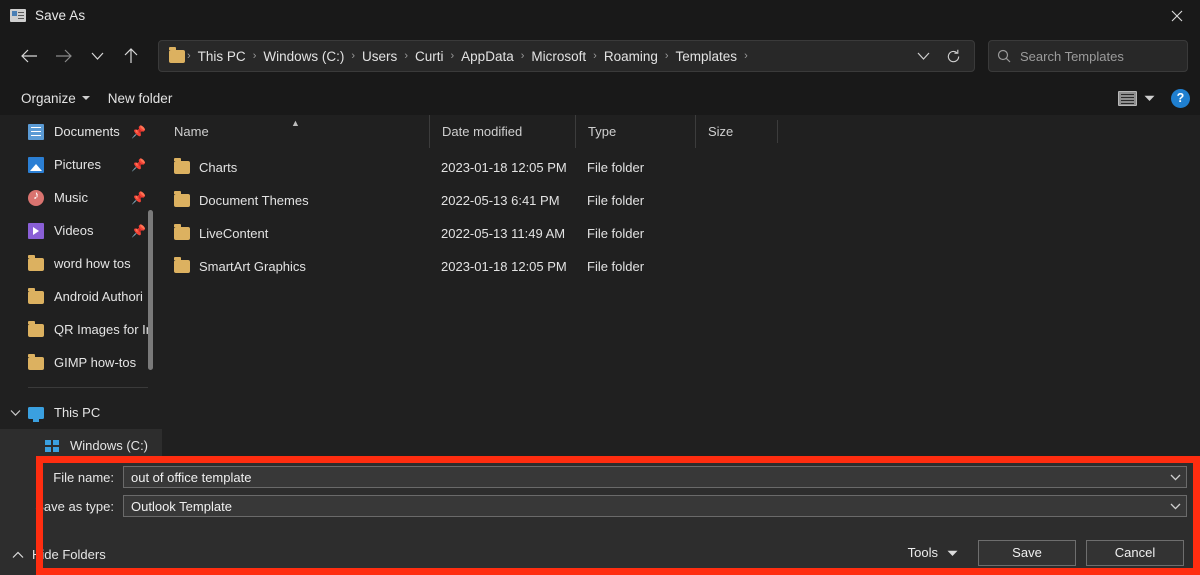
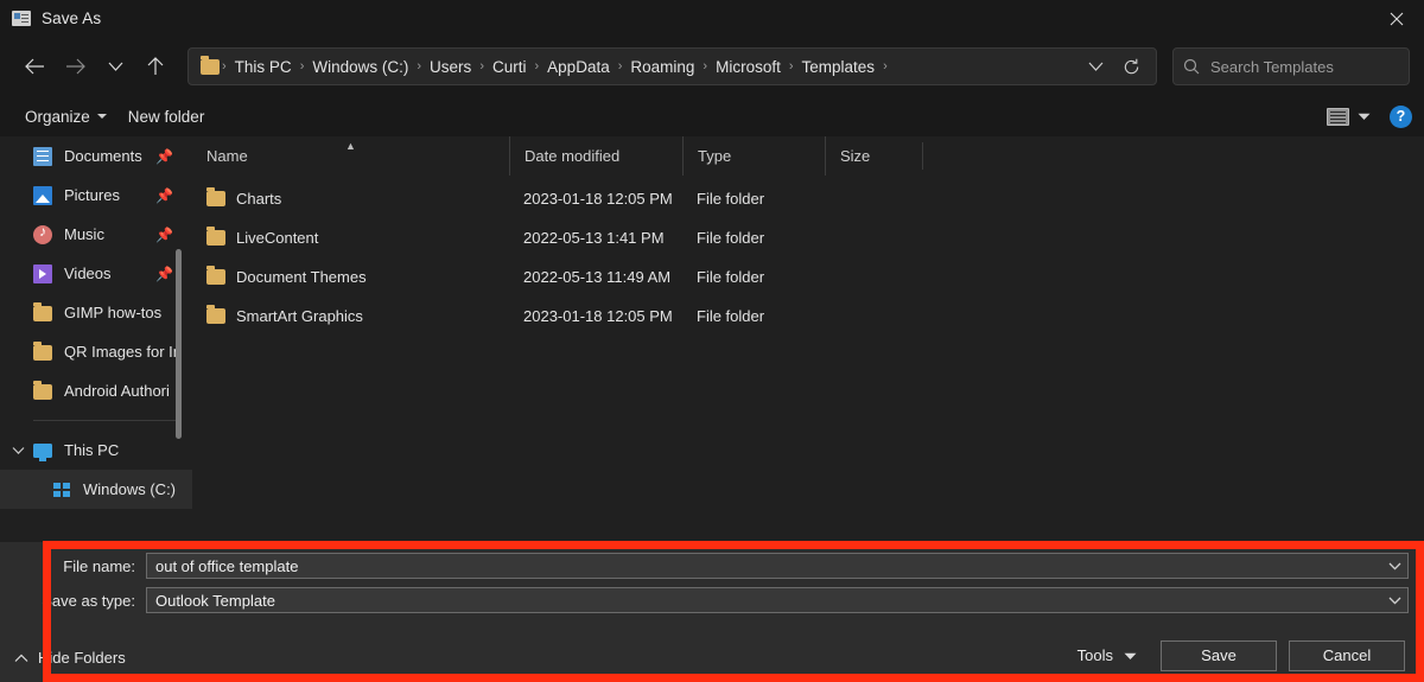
  Save As
  ›
  This PC
  ›
  Windows (C:)
  ›
  Users
  ›
  Curti
  ›
  AppData
  ›
- Microsoft
+ Roaming
  ›
- Roaming
+ Microsoft
  ›
  Templates
  ›
  Search Templates
  Organize
  New folder
  ?
  Documents
  📌
  Pictures
  📌
  Music
  📌
  Videos
  📌
- word how tos
- Android Authori
+ GIMP how-tos
  QR Images for I
- GIMP how-tos
+ Android Authori
  This PC
  Windows (C:)
  Name
  ▲
  Date modified
  Type
  Size
  Charts
  2023-01-18 12:05 PM
  File folder
- Document Themes
+ LiveContent
- 2022-05-13 6:41 PM
+ 2022-05-13 1:41 PM
  File folder
- LiveContent
+ Document Themes
  2022-05-13 11:49 AM
  File folder
  SmartArt Graphics
  2023-01-18 12:05 PM
  File folder
  File name:
  out of office template
  Save as type:
  Outlook Template
  Hide Folders
  Tools
  Save
  Cancel
